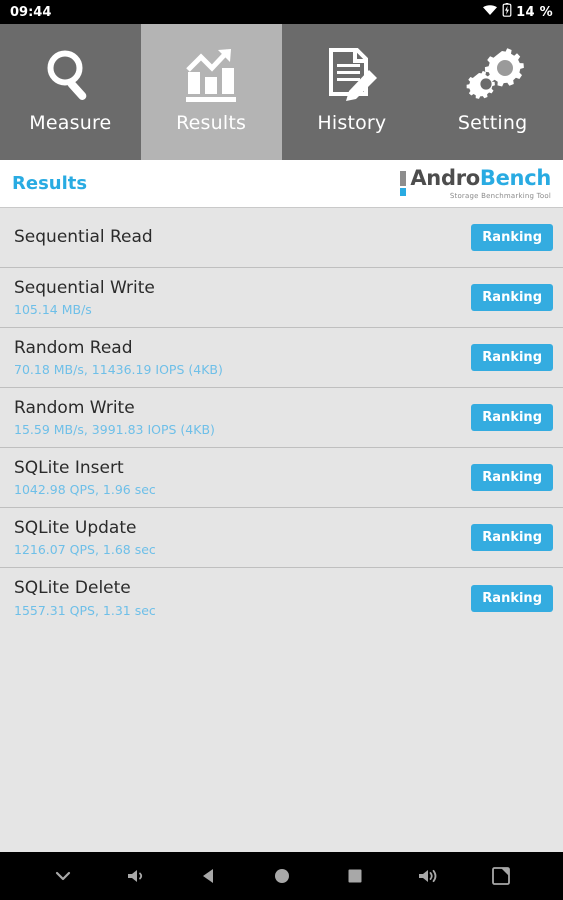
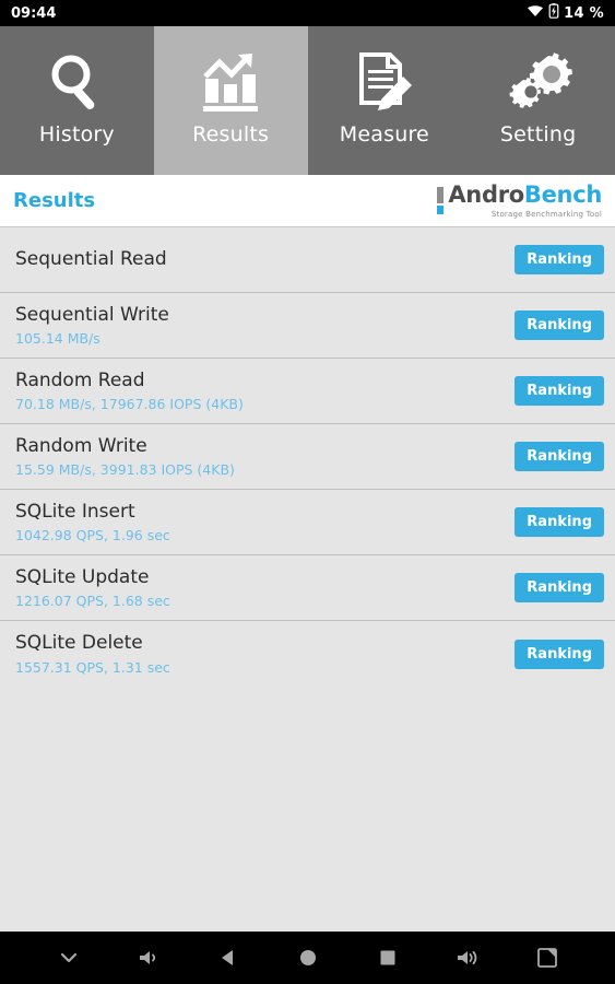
  09:44
  14 %
- Measure
+ History
  Results
- History
+ Measure
  Setting
  Results
  AndroBench
  Storage Benchmarking Tool
  Sequential Read
  Ranking
  Sequential Write
  105.14 MB/s
  Ranking
  Random Read
- 70.18 MB/s, 11436.19 IOPS (4KB)
+ 70.18 MB/s, 17967.86 IOPS (4KB)
  Ranking
  Random Write
  15.59 MB/s, 3991.83 IOPS (4KB)
  Ranking
  SQLite Insert
  1042.98 QPS, 1.96 sec
  Ranking
  SQLite Update
  1216.07 QPS, 1.68 sec
  Ranking
  SQLite Delete
  1557.31 QPS, 1.31 sec
  Ranking
